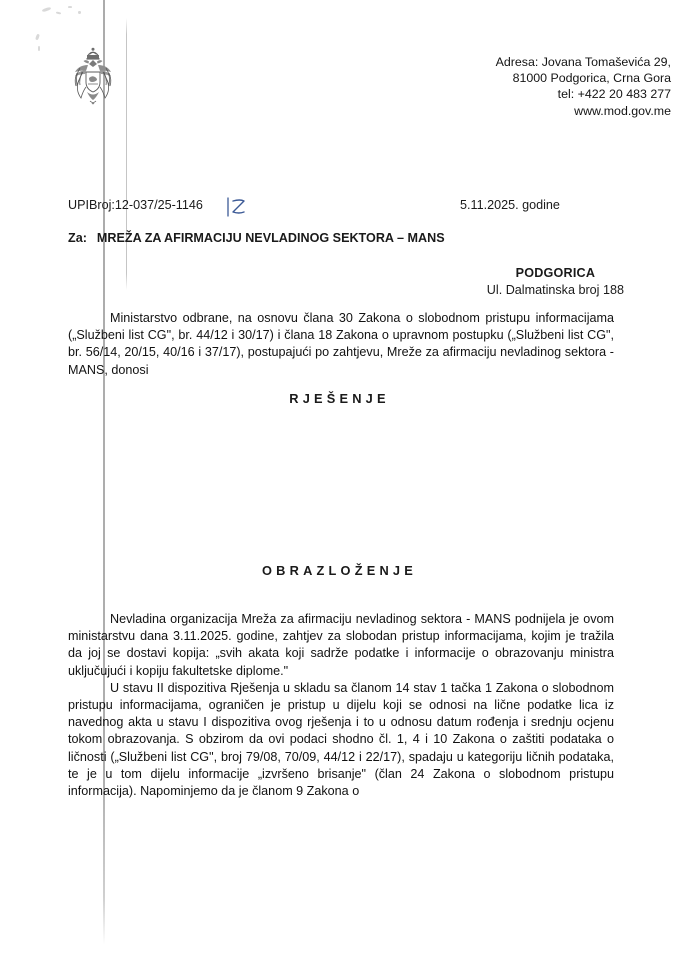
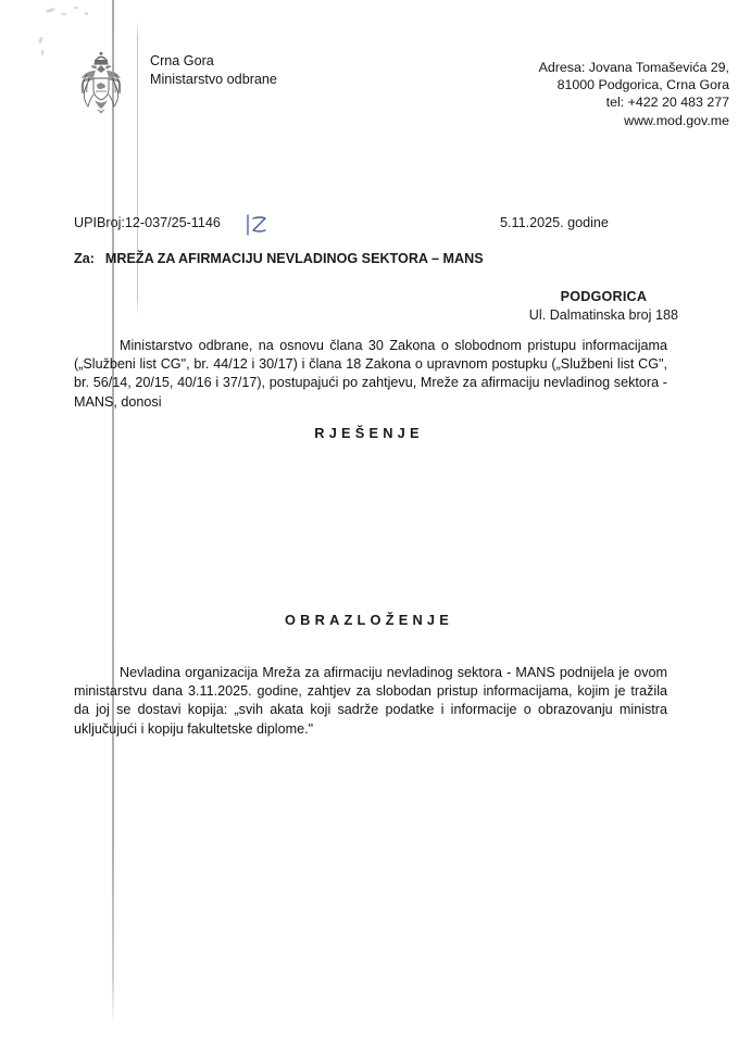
+ Crna Gora
+ Ministarstvo odbrane
  Adresa: Jovana Tomaševića 29,
  81000 Podgorica, Crna Gora
  tel: +422 20 483 277
  www.mod.gov.me
  UPIBroj:12-037/25-1146
  5.11.2025. godine
  Za: MREŽA ZA AFIRMACIJU NEVLADINOG SEKTORA – MANS
  PODGORICA
  Ul. Dalmatinska broj 188
  Ministarstvo odbrane, na osnovu člana 30 Zakona o slobodnom pristupu informacijama („Službeni list CG", br. 44/12 i 30/17) i člana 18 Zakona o upravnom postupku („Službeni list CG", br. 56/14, 20/15, 40/16 i 37/17), postupajući po zahtjevu, Mreže za afirmaciju nevladinog sektora - MANS, donosi
  RJEŠENJE
  OBRAZLOŽENJE
  Nevladina organizacija Mreža za afirmaciju nevladinog sektora - MANS podnijela je ovom ministarstvu dana 3.11.2025. godine, zahtjev za slobodan pristup informacijama, kojim je tražila da joj se dostavi kopija: „svih akata koji sadrže podatke i informacije o obrazovanju ministra uključujući i kopiju fakultetske diplome."
- U stavu II dispozitiva Rješenja u skladu sa članom 14 stav 1 tačka 1 Zakona o slobodnom pristupu informacijama, ograničen je pristup u dijelu koji se odnosi na lične podatke lica iz navednog akta u stavu I dispozitiva ovog rješenja i to u odnosu datum rođenja i srednju ocjenu tokom obrazovanja. S obzirom da ovi podaci shodno čl. 1, 4 i 10 Zakona o zaštiti podataka o ličnosti („Službeni list CG", broj 79/08, 70/09, 44/12 i 22/17), spadaju u kategoriju ličnih podataka, te je u tom dijelu informacije „izvršeno brisanje" (član 24 Zakona o slobodnom pristupu informacija). Napominjemo da je članom 9 Zakona o
